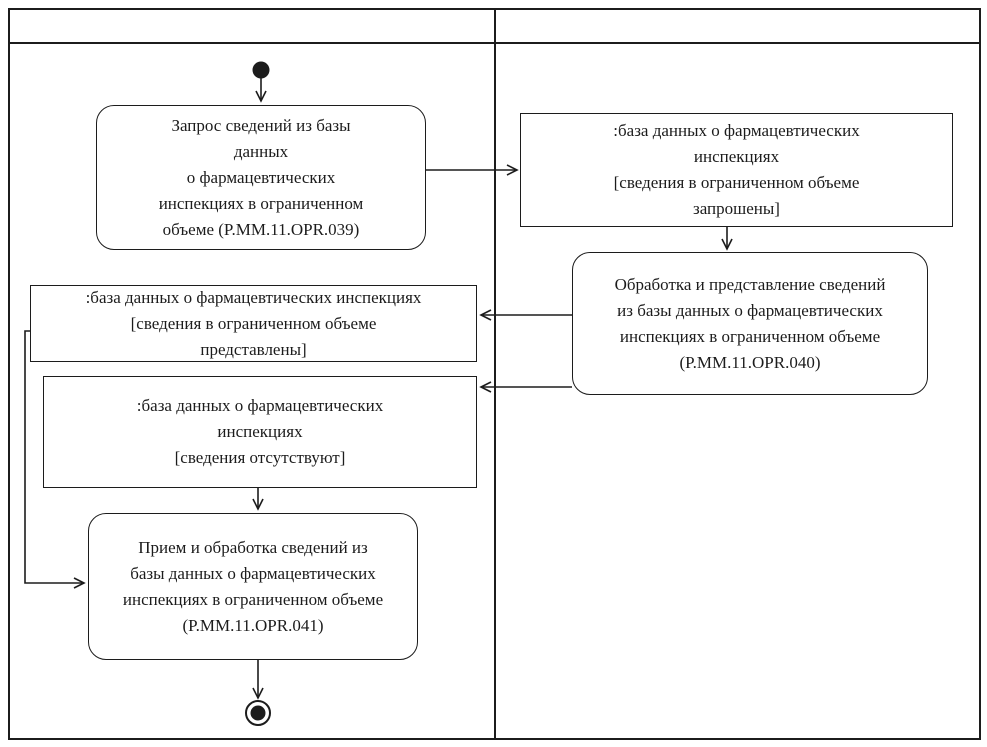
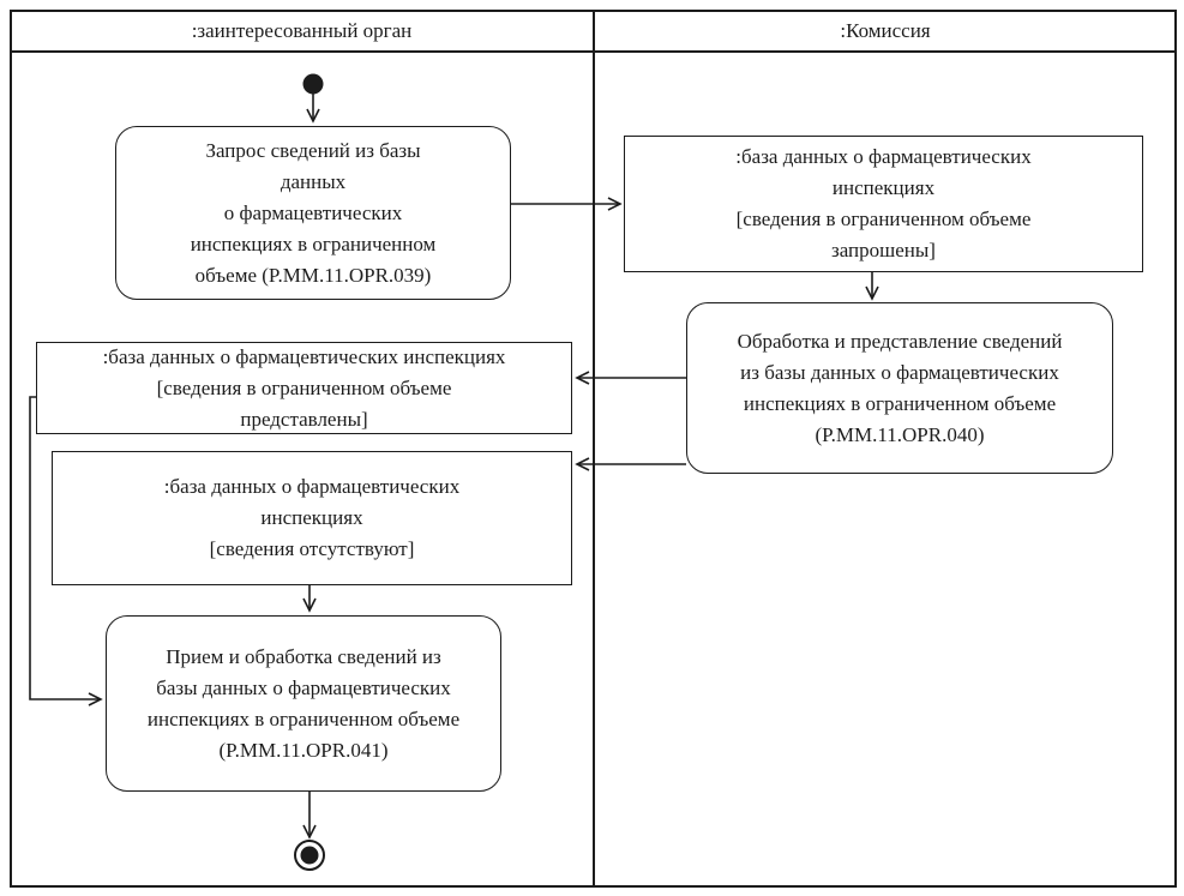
+ :заинтересованный орган
+ :Комиссия
  Запрос сведений из базы
  данных
  о фармацевтических
  инспекциях в ограниченном
  объеме (P.MM.11.OPR.039)
  :база данных о фармацевтических
  инспекциях
  [сведения в ограниченном объеме
  запрошены]
  Обработка и представление сведений
  из базы данных о фармацевтических
  инспекциях в ограниченном объеме
  (P.MM.11.OPR.040)
  :база данных о фармацевтических инспекциях
  [сведения в ограниченном объеме
  представлены]
  :база данных о фармацевтических
  инспекциях
  [сведения отсутствуют]
  Прием и обработка сведений из
  базы данных о фармацевтических
  инспекциях в ограниченном объеме
  (P.MM.11.OPR.041)
